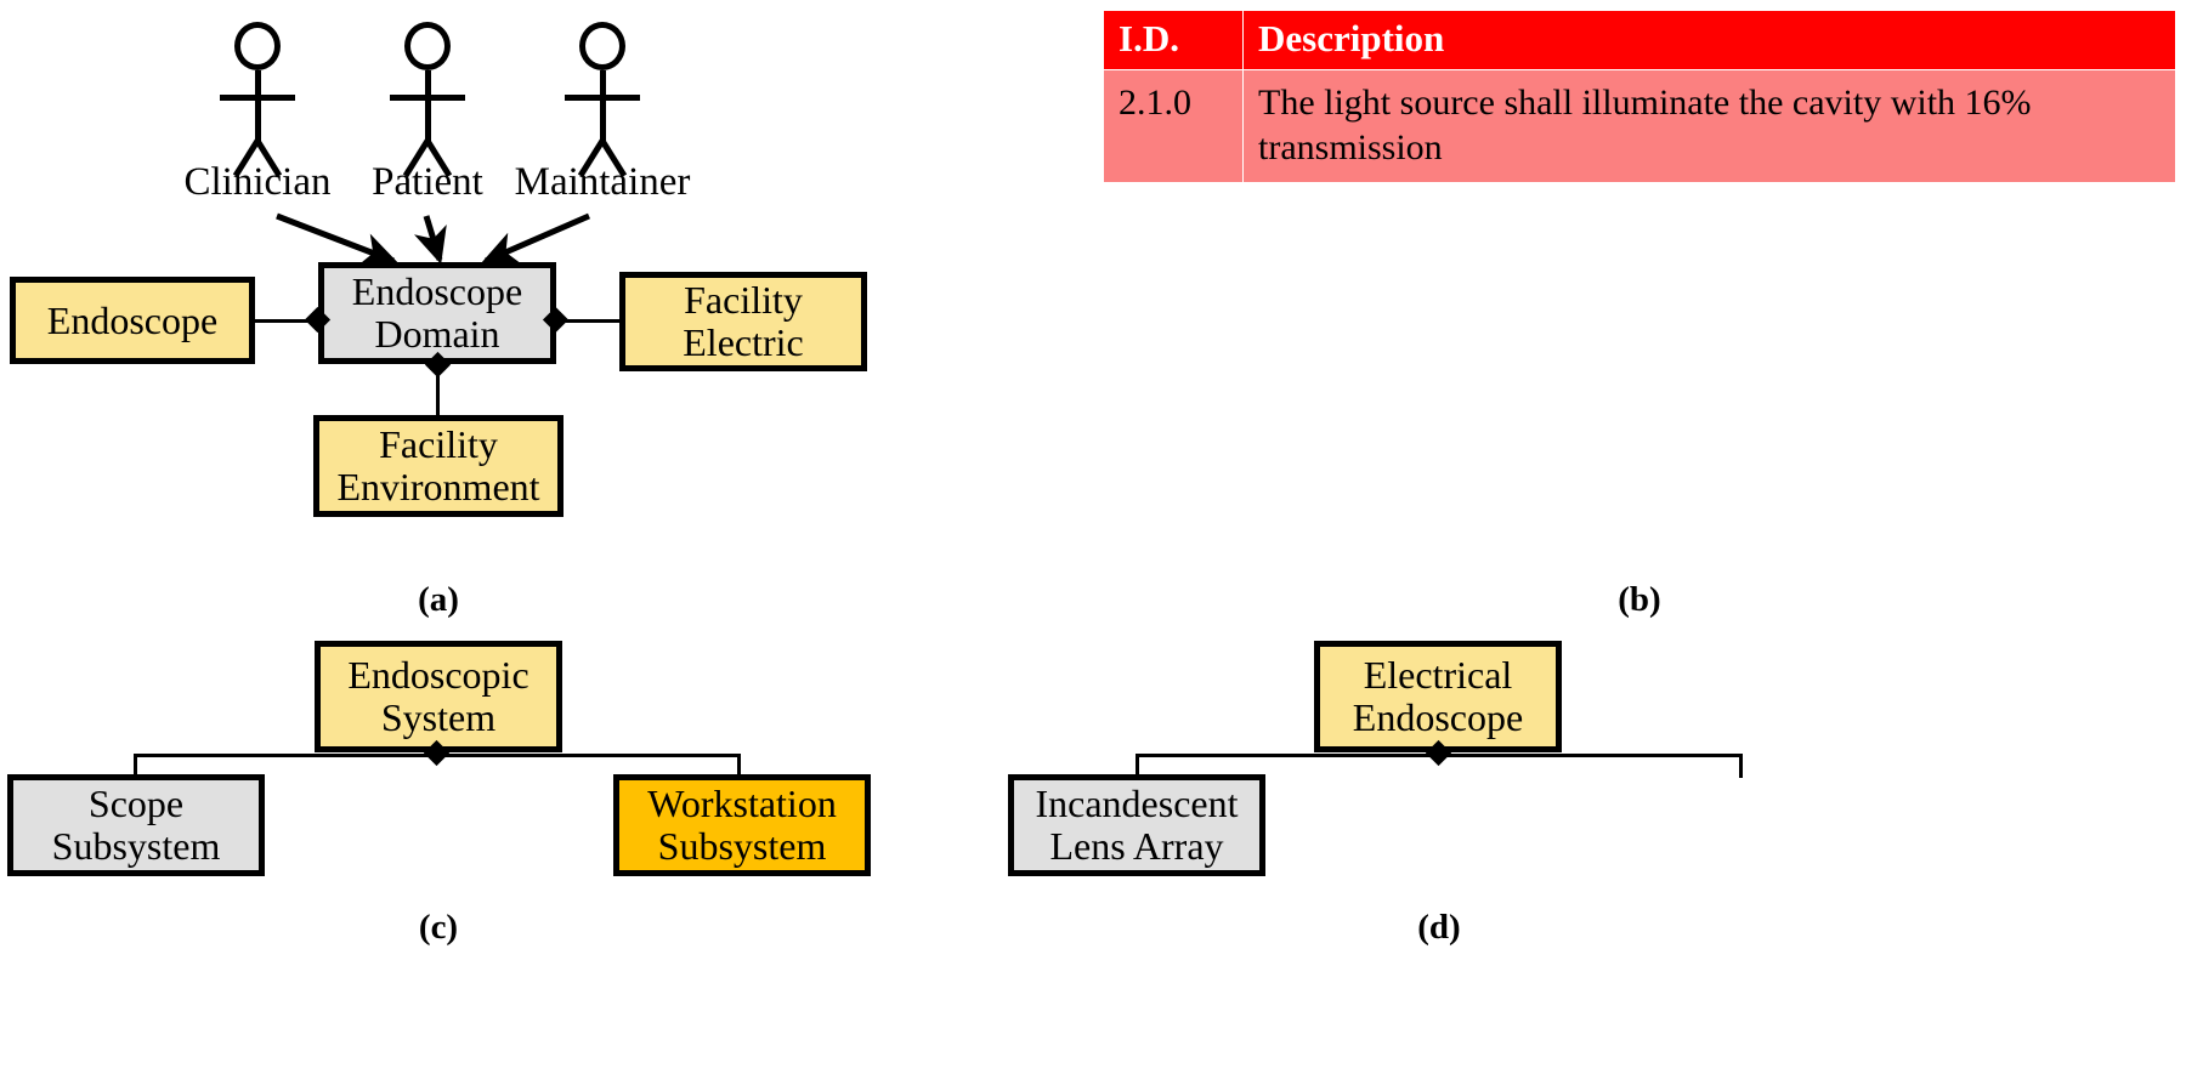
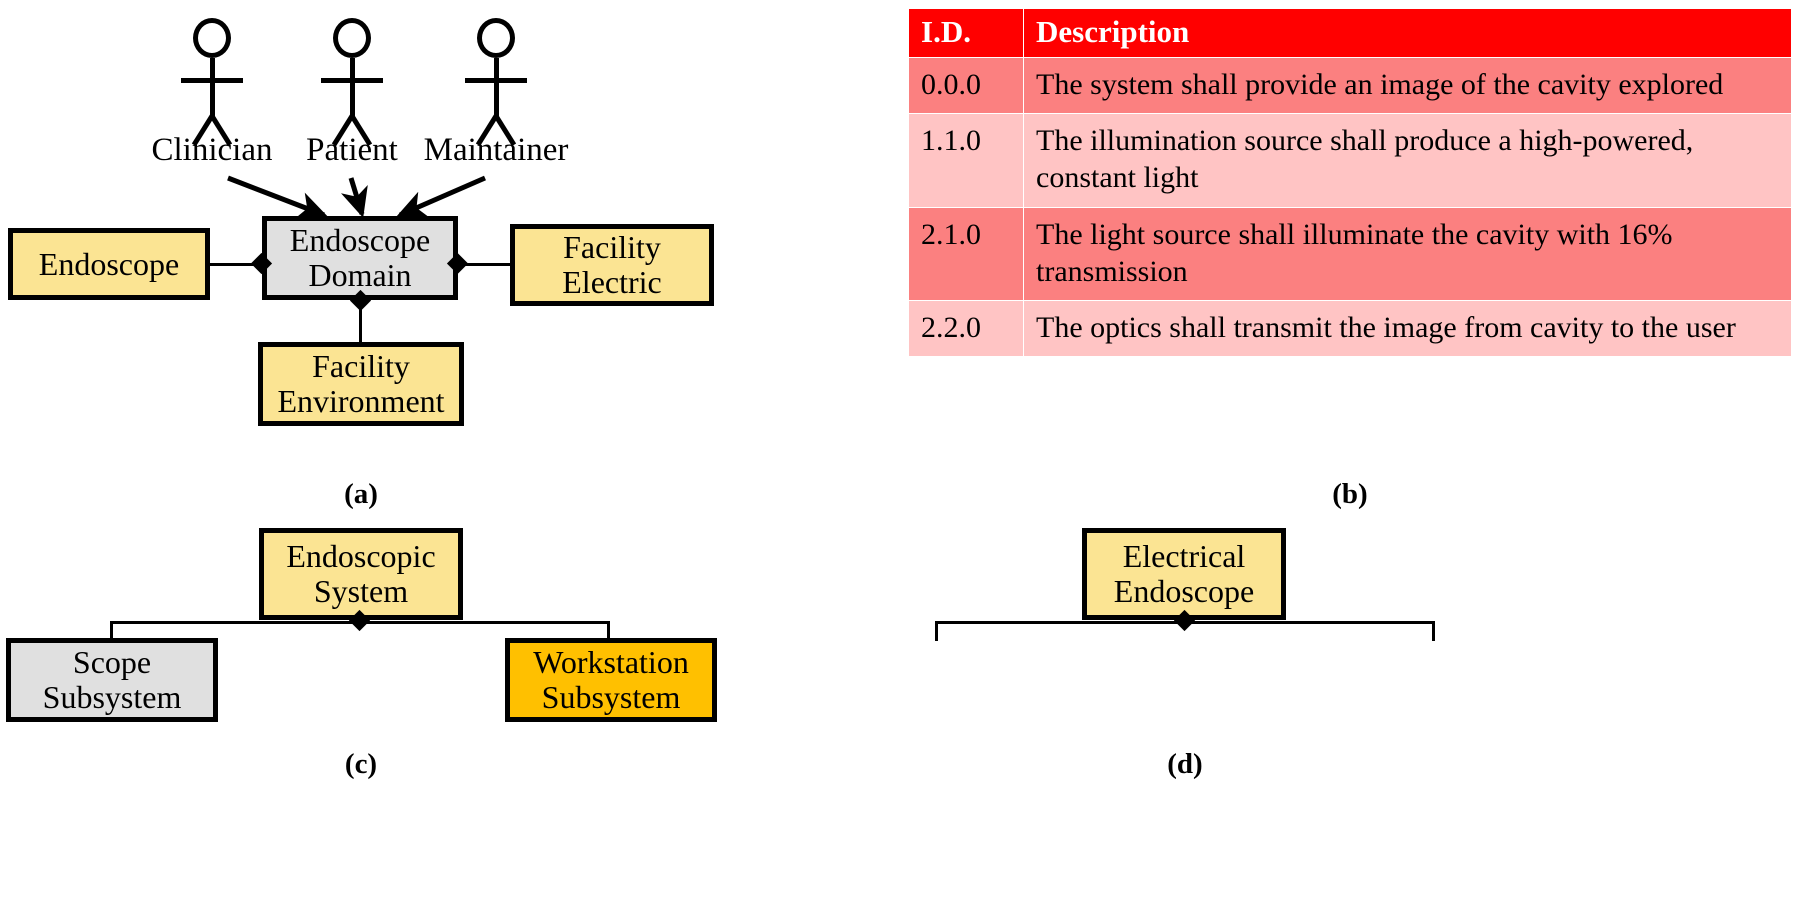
  Clinician
  Patient
  Maintainer
  Endoscope
  Endoscope
  Domain
  Facility
  Electric
  Facility
  Environment
  (a)
  I.D.	Description
+ 0.0.0	The system shall provide an image of the cavity explored
+ 1.1.0	The illumination source shall produce a high-powered, constant light
  2.1.0	The light source shall illuminate the cavity with 16% transmission
+ 2.2.0	The optics shall transmit the image from cavity to the user
  (b)
  Endoscopic
  System
  Scope
  Subsystem
  Workstation
  Subsystem
  (c)
  Electrical
  Endoscope
- Incandescent
- Lens Array
  (d)
